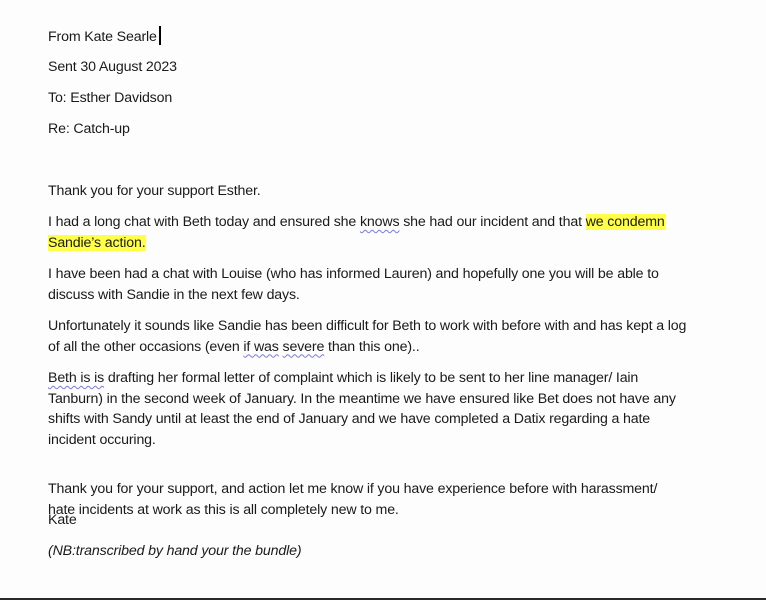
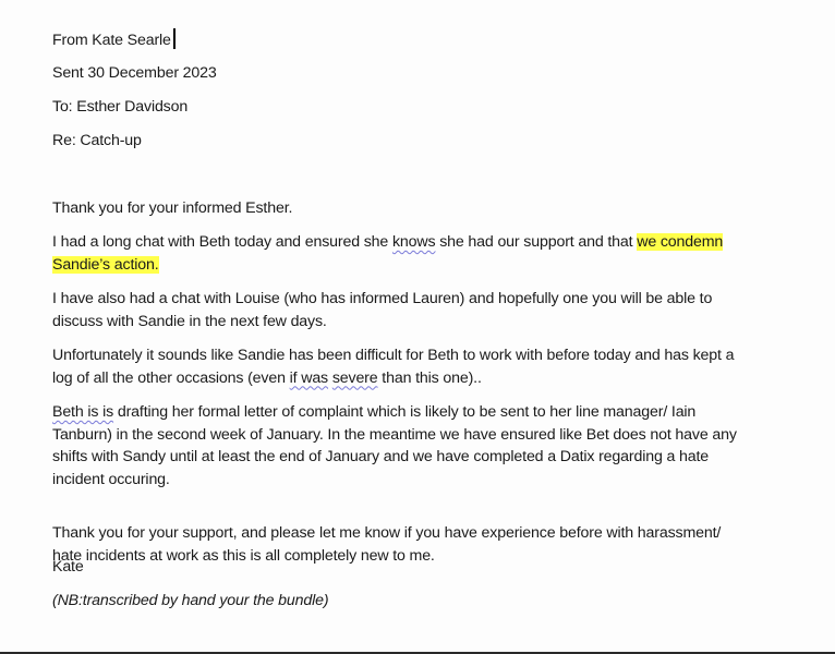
  From Kate Searle
- Sent 30 August 2023
+ Sent 30 December 2023
  To: Esther Davidson
  Re: Catch-up
- Thank you for your support Esther.
+ Thank you for your informed Esther.
- I had a long chat with Beth today and ensured she knows she had our incident and that we condemn Sandie’s action.
+ I had a long chat with Beth today and ensured she knows she had our support and that we condemn Sandie’s action.
- I have been had a chat with Louise (who has informed Lauren) and hopefully one you will be able to discuss with Sandie in the next few days.
+ I have also had a chat with Louise (who has informed Lauren) and hopefully one you will be able to discuss with Sandie in the next few days.
- Unfortunately it sounds like Sandie has been difficult for Beth to work with before with and has kept a log of all the other occasions (even if was severe than this one)..
+ Unfortunately it sounds like Sandie has been difficult for Beth to work with before today and has kept a log of all the other occasions (even if was severe than this one)..
  Beth is is drafting her formal letter of complaint which is likely to be sent to her line manager/ Iain Tanburn) in the second week of January. In the meantime we have ensured like Bet does not have any shifts with Sandy until at least the end of January and we have completed a Datix regarding a hate incident occuring.
- Thank you for your support, and action let me know if you have experience before with harassment/ hate incidents at work as this is all completely new to me.
+ Thank you for your support, and please let me know if you have experience before with harassment/ hate incidents at work as this is all completely new to me.
  Kate
  (NB:transcribed by hand your the bundle)
